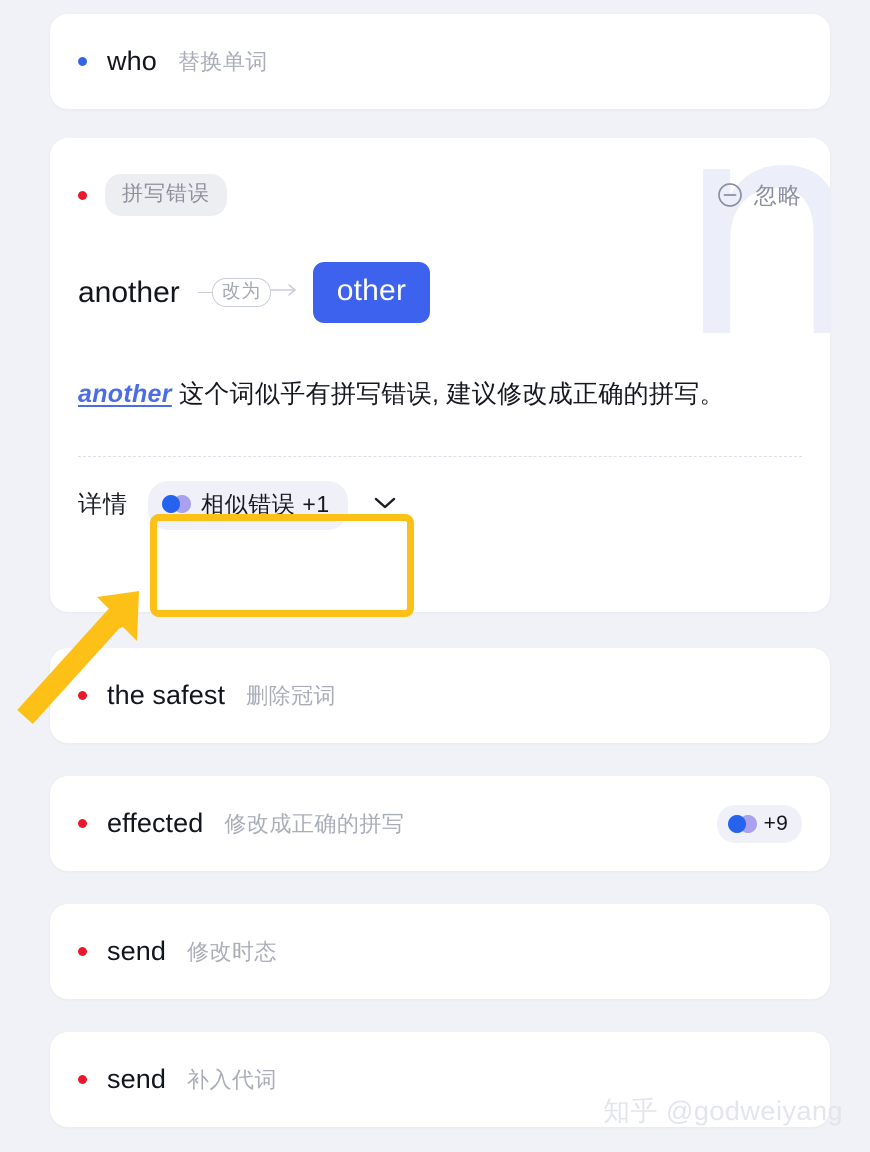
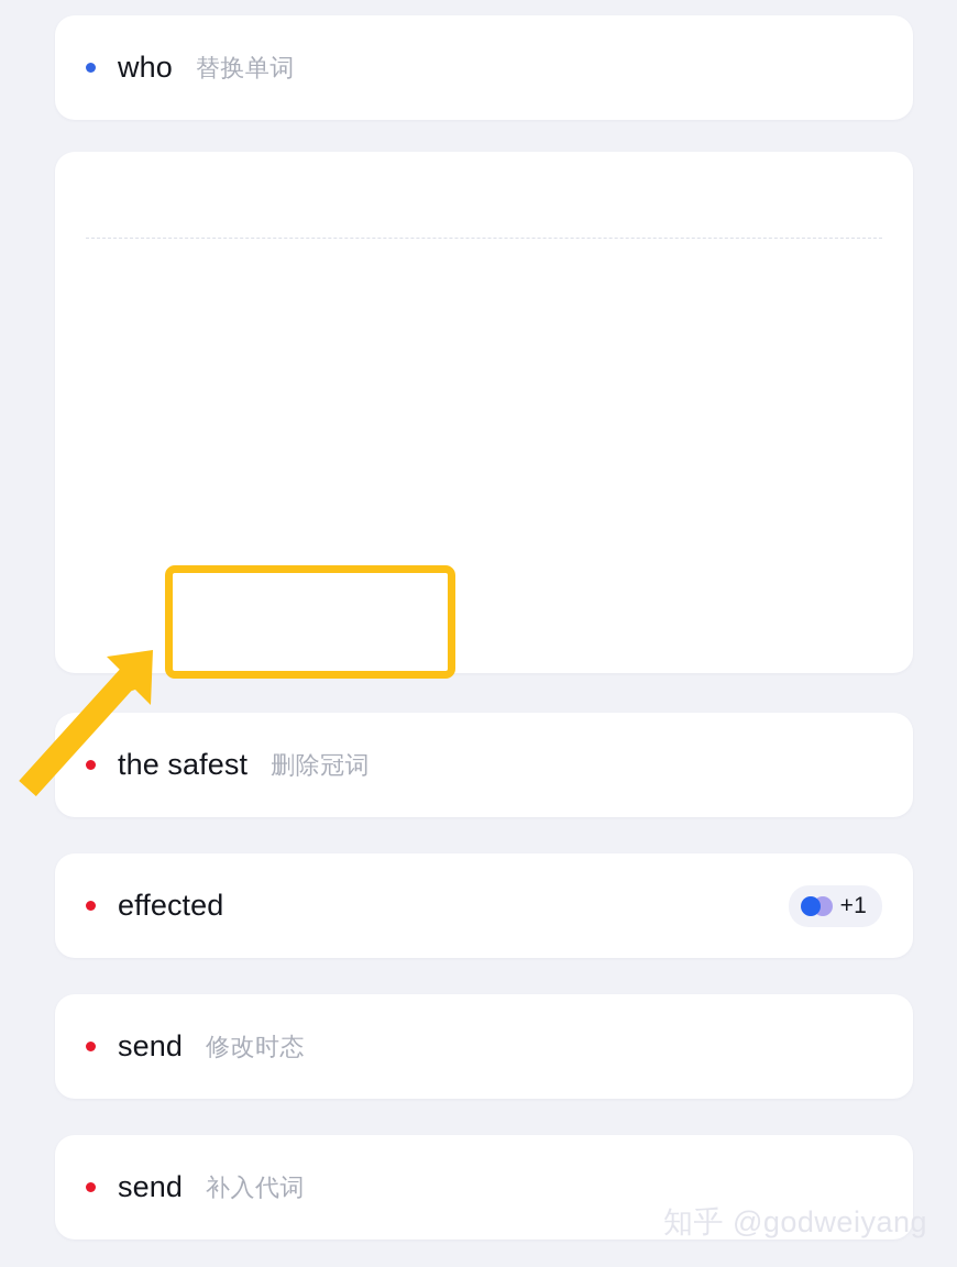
  who
  替换单词
- n
- 拼写错误
- 忽略
- another
- 改为
- other
- another 这个词似乎有拼写错误, 建议修改成正确的拼写。
- 详情
- 相似错误 +1
  the safest
  删除冠词
  effected
- 修改成正确的拼写
- +9
+ +1
  send
  修改时态
  send
  补入代词
  知乎 @godweiyang
